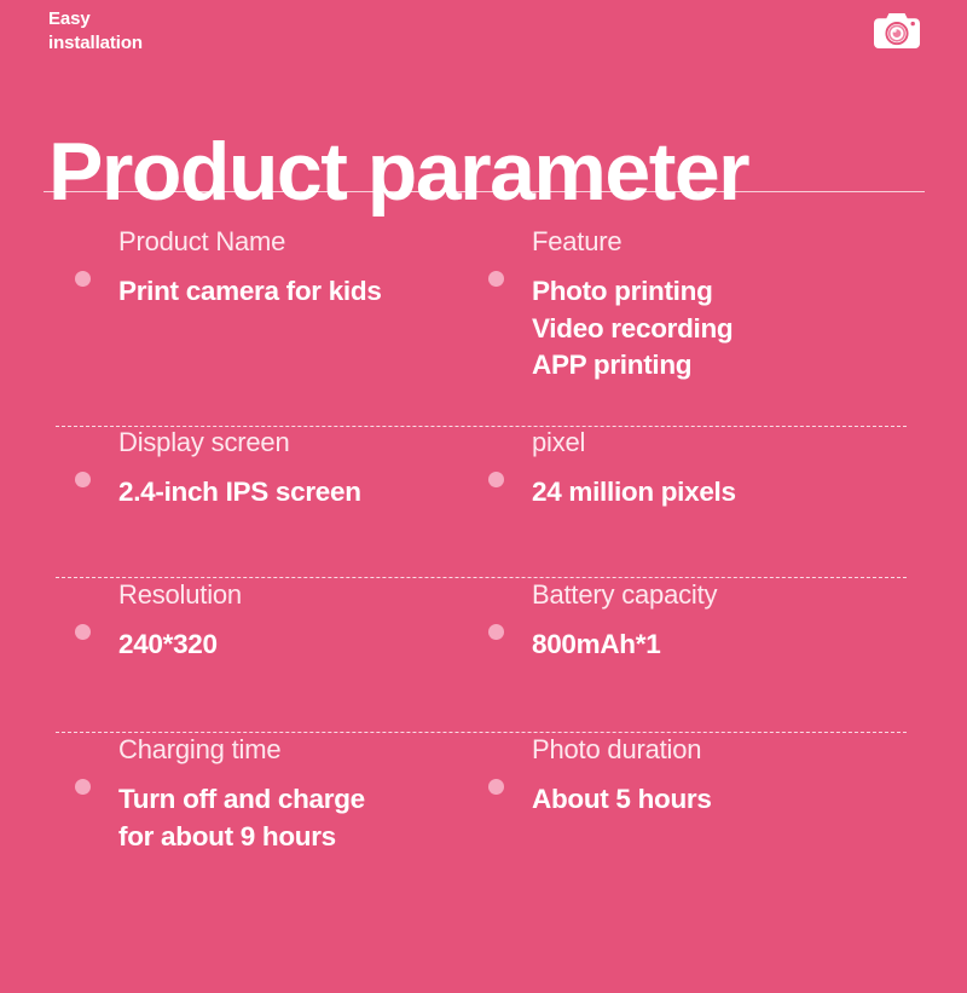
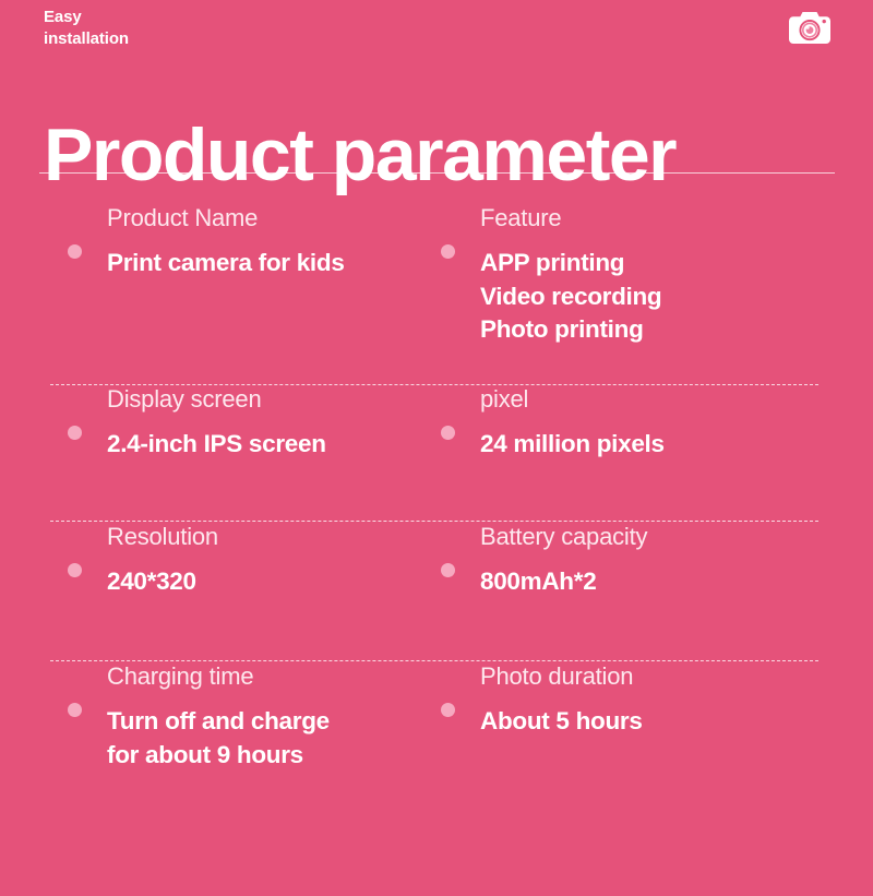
  Easy
  installation
  Product parameter
  Product Name
  Print camera for kids
  Feature
- Photo printing
+ APP printing
  Video recording
- APP printing
+ Photo printing
  Display screen
  2.4-inch IPS screen
  pixel
  24 million pixels
  Resolution
  240*320
  Battery capacity
- 800mAh*1
+ 800mAh*2
  Charging time
  Turn off and charge
  for about 9 hours
  Photo duration
  About 5 hours
